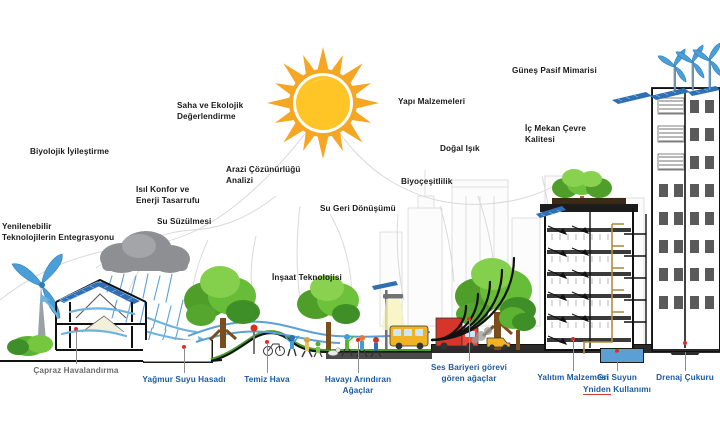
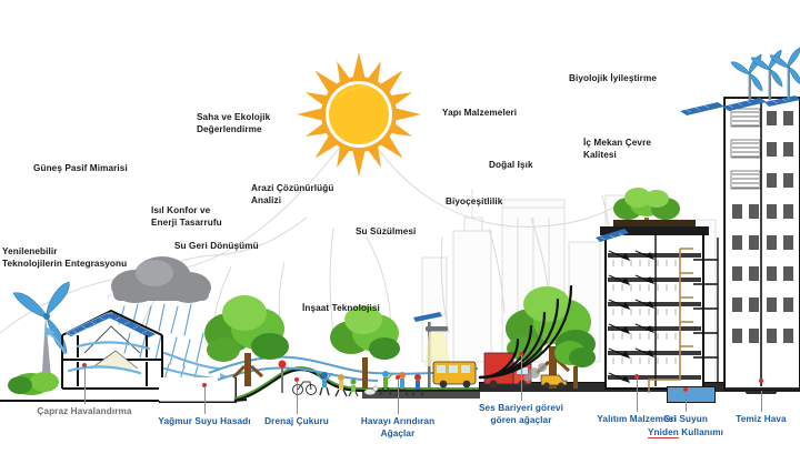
- Biyolojik İyileştirme
+ Güneş Pasif Mimarisi
  Yenilenebilir
  Teknolojilerin Entegrasyonu
  Isıl Konfor ve
  Enerji Tasarrufu
- Su Süzülmesi
+ Su Geri Dönüşümü
  Saha ve Ekolojik
  Değerlendirme
  Arazi Çözünürlüğü
  Analizi
- Su Geri Dönüşümü
+ Su Süzülmesi
  Yapı Malzemeleri
  Doğal Işık
  Biyoçeşitlilik
- Güneş Pasif Mimarisi
+ Biyolojik İyileştirme
  İç Mekan Çevre
  Kalitesi
  İnşaat Teknolojisi
  Çapraz Havalandırma
  Yağmur Suyu Hasadı
- Temiz Hava
+ Drenaj Çukuru
  Havayı Arındıran
  Ağaçlar
  Ses Bariyeri görevi
  gören ağaçlar
  Yalıtım Malzemesi
  Gri Suyun
- Drenaj Çukuru
+ Temiz Hava
  Yniden Kullanımı
